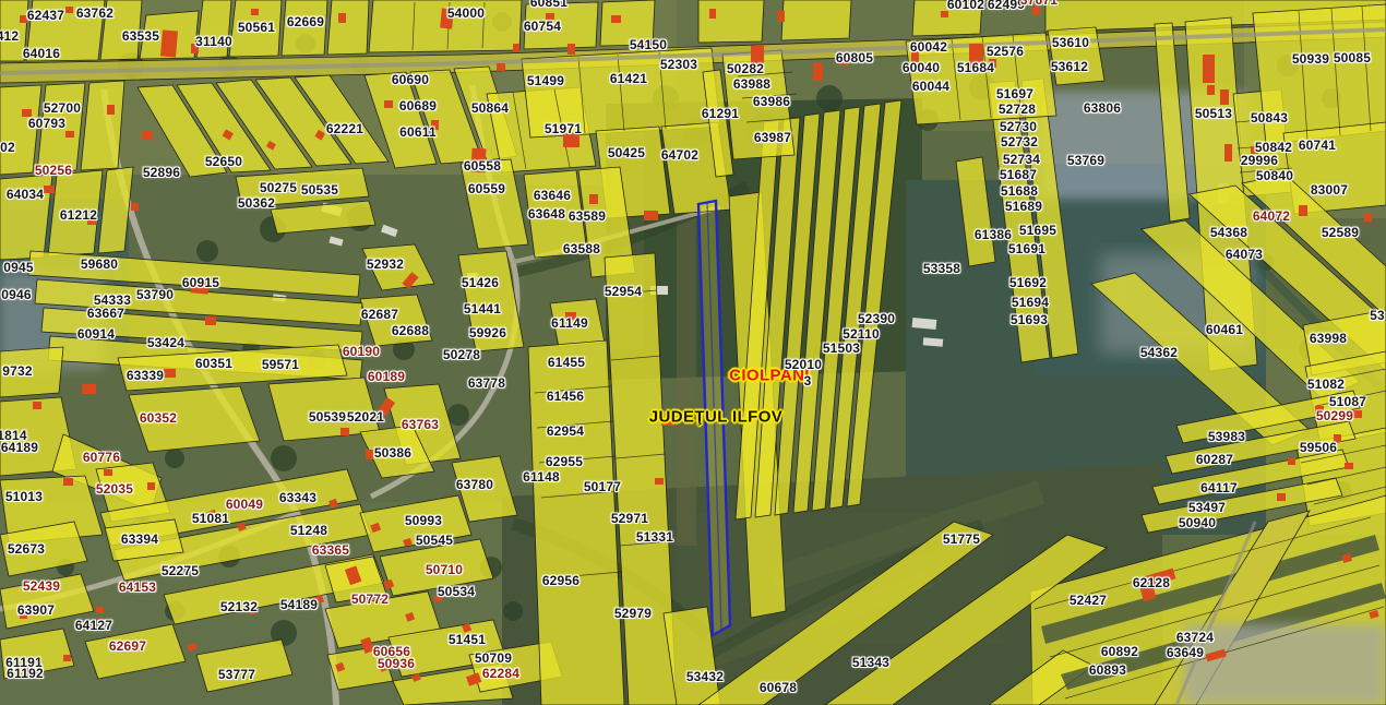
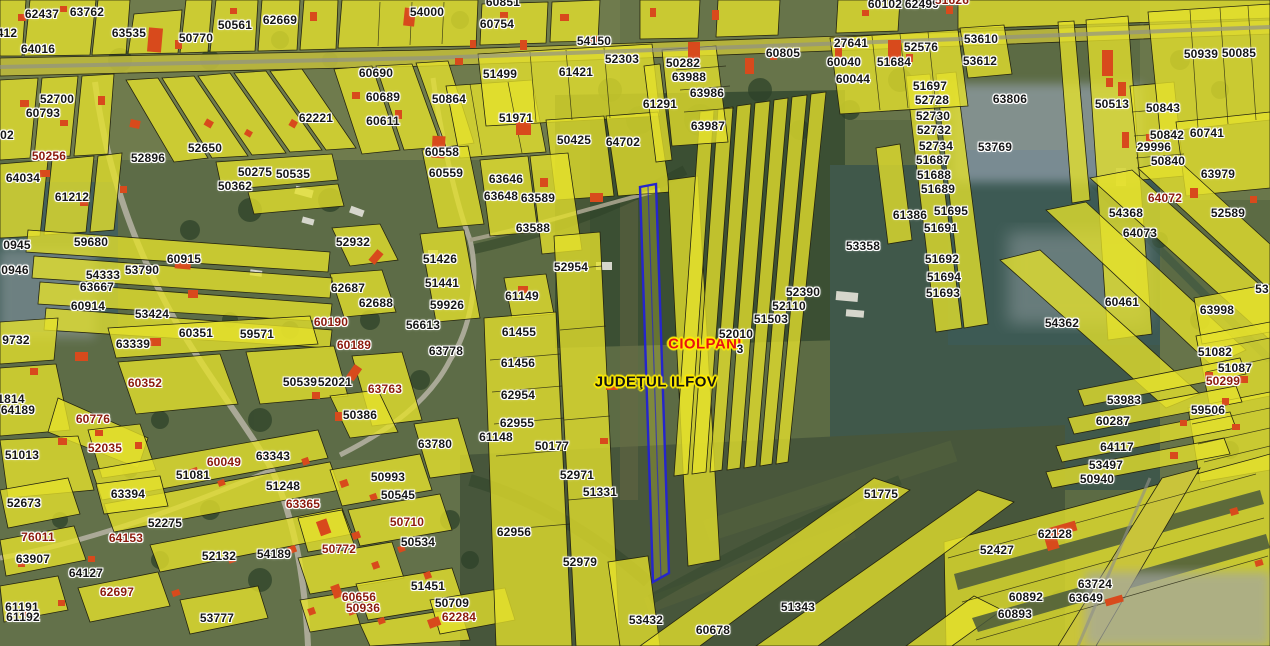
  CIOLPANI
  JUDEŢUL ILFOV
  62437
  63762
  412
  64016
  63535
- 31140
+ 50770
  50561
  62669
  54000
  60851
  60754
  54150
  52303
  60102
  62499
- 37671
+ 51626
  60805
- 60042
+ 27641
  60040
  60044
  51684
  52576
  53610
  53612
  50939
  50085
  50282
  63988
  63986
  63987
  61291
  63806
  51697
  52728
  52730
  52732
  52734
  51687
  51688
  51689
  50513
  50843
  50842
  29996
  50840
  60741
- 83007
+ 63979
  52700
  60793
  02
  50256
  52896
  52650
  62221
  60690
  60689
  60611
  50864
  51499
  51971
  61421
  60558
  60559
  50425
  64702
  63646
  63648
  63589
  63588
  50275
  50362
  50535
  64034
  61212
  53769
  59680
  53790
  54333
  63667
  60914
  53424
  60915
  52932
  51426
  51441
  59926
  62687
  62688
  52954
  61149
  53358
  61386
  51695
  51691
  51692
  51694
  51693
  52390
  52110
  51503
  52010
  3
  54368
  64072
  64073
  52589
  60461
  54362
  63998
  0945
  0946
  60190
  60189
- 50278
+ 56613
  63778
  61455
  61456
  62954
  62955
  61148
  50177
  9732
  63339
  60351
  59571
  60352
  50539
  52021
  1814
  64189
  60776
  51013
  52035
  63763
  50386
  63780
  60049
  63343
  51081
  50993
  51248
  50545
  52971
  51331
  51082
  51087
  50299
  53983
  59506
  60287
  64117
  53497
  50940
  51775
  63394
  52673
  63365
- 52439
+ 76011
  52275
  64153
  63907
  64127
  62697
  61191
  61192
  53777
  52132
  54189
  50710
  50534
  50772
  62956
  52979
  51451
  60656
  50936
  50709
  62284
  53432
  60678
  51343
  62128
  52427
  63724
  63649
  60892
  60893
  53
